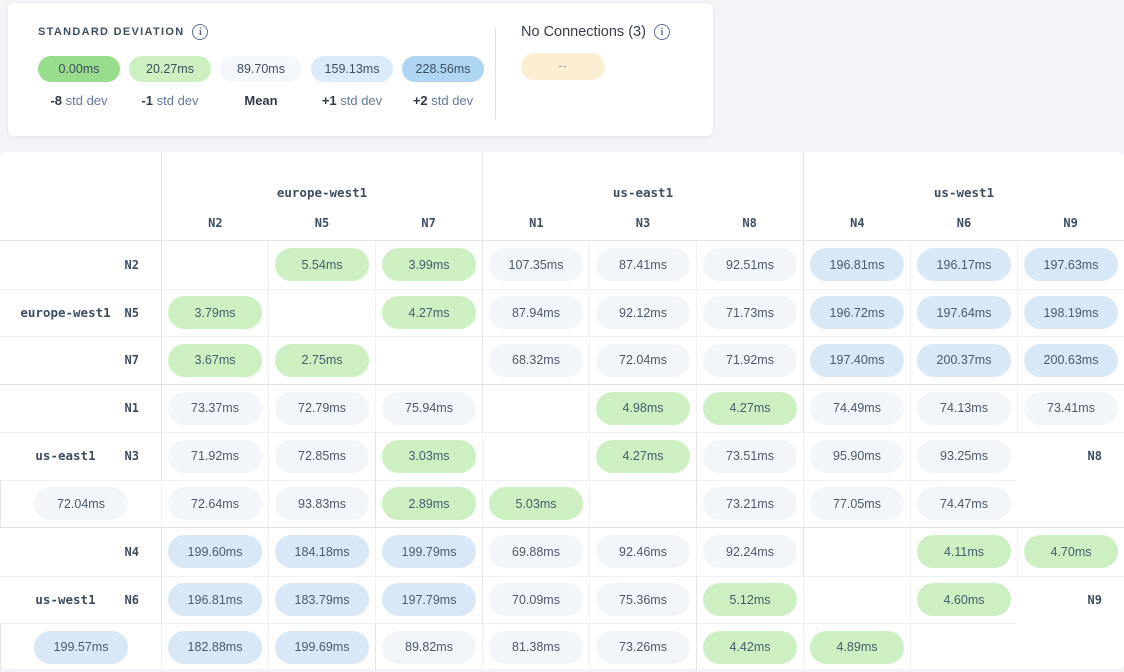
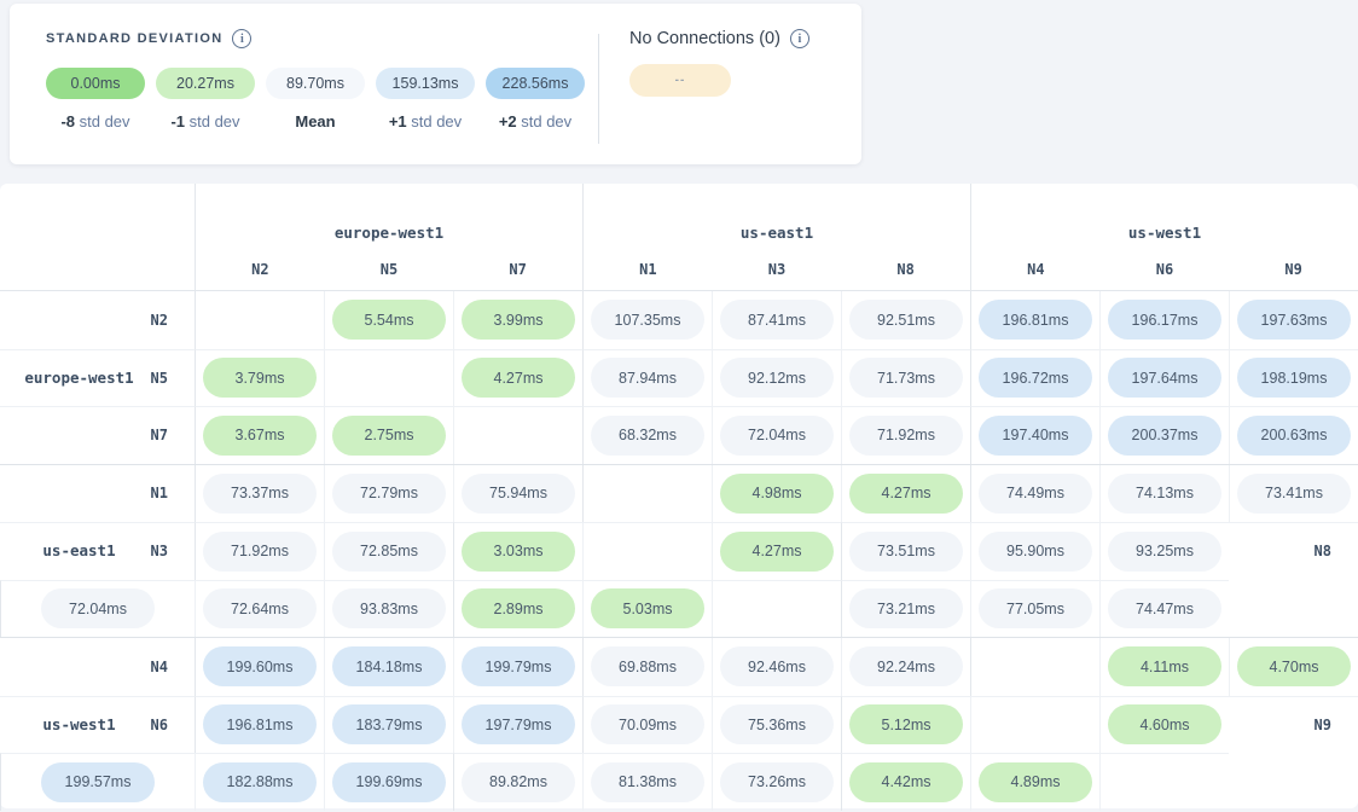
  STANDARD DEVIATION
  i
  0.00ms
  -8 std dev
  20.27ms
  -1 std dev
  89.70ms
  Mean
  159.13ms
  +1 std dev
  228.56ms
  +2 std dev
- No Connections (3)
+ No Connections (0)
  i
  --
  europe-west1
  N2
  N5
  N7
  us-east1
  N1
  N3
  N8
  us-west1
  N4
  N6
  N9
  europe-west1
  N2
  5.54ms
  3.99ms
  107.35ms
  87.41ms
  92.51ms
  196.81ms
  196.17ms
  197.63ms
  N5
  3.79ms
  4.27ms
  87.94ms
  92.12ms
  71.73ms
  196.72ms
  197.64ms
  198.19ms
  N7
  3.67ms
  2.75ms
  68.32ms
  72.04ms
  71.92ms
  197.40ms
  200.37ms
  200.63ms
  us-east1
  N1
  73.37ms
  72.79ms
  75.94ms
  4.98ms
  4.27ms
  74.49ms
  74.13ms
  73.41ms
  N3
  71.92ms
  72.85ms
  3.03ms
  4.27ms
  73.51ms
  95.90ms
  93.25ms
  N8
  72.04ms
  72.64ms
  93.83ms
  2.89ms
  5.03ms
  73.21ms
  77.05ms
  74.47ms
  us-west1
  N4
  199.60ms
  184.18ms
  199.79ms
  69.88ms
  92.46ms
  92.24ms
  4.11ms
  4.70ms
  N6
  196.81ms
  183.79ms
  197.79ms
  70.09ms
  75.36ms
  5.12ms
  4.60ms
  N9
  199.57ms
  182.88ms
  199.69ms
  89.82ms
  81.38ms
  73.26ms
  4.42ms
  4.89ms
